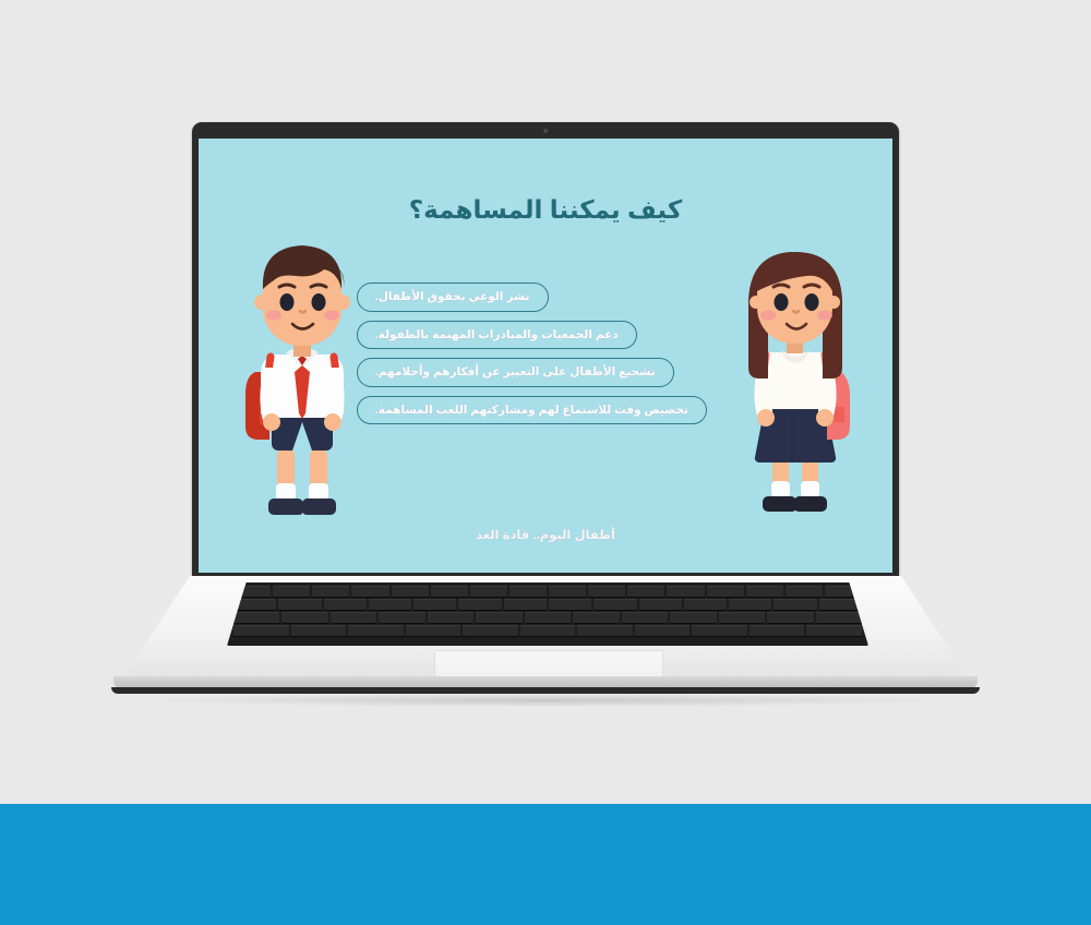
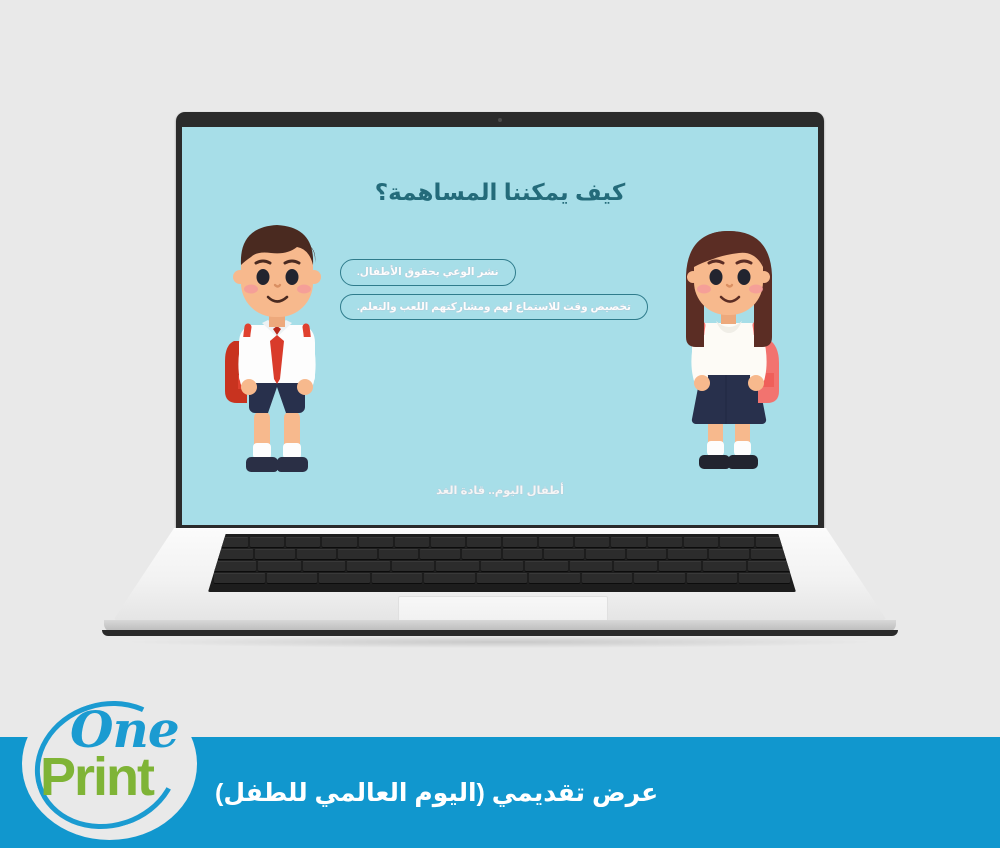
  كيف يمكننا المساهمة؟
  نشر الوعي بحقوق الأطفال.
- دعم الجمعيات والمبادرات المهتمة بالطفولة.
- تشجيع الأطفال على التعبير عن أفكارهم وأحلامهم.
- تخصيص وقت للاستماع لهم ومشاركتهم اللعب المساهمة.
+ تخصيص وقت للاستماع لهم ومشاركتهم اللعب والتعلم.
  أطفال اليوم.. قادة الغد
+ عرض تقديمي (اليوم العالمي للطفل)
+ One
+ Print
